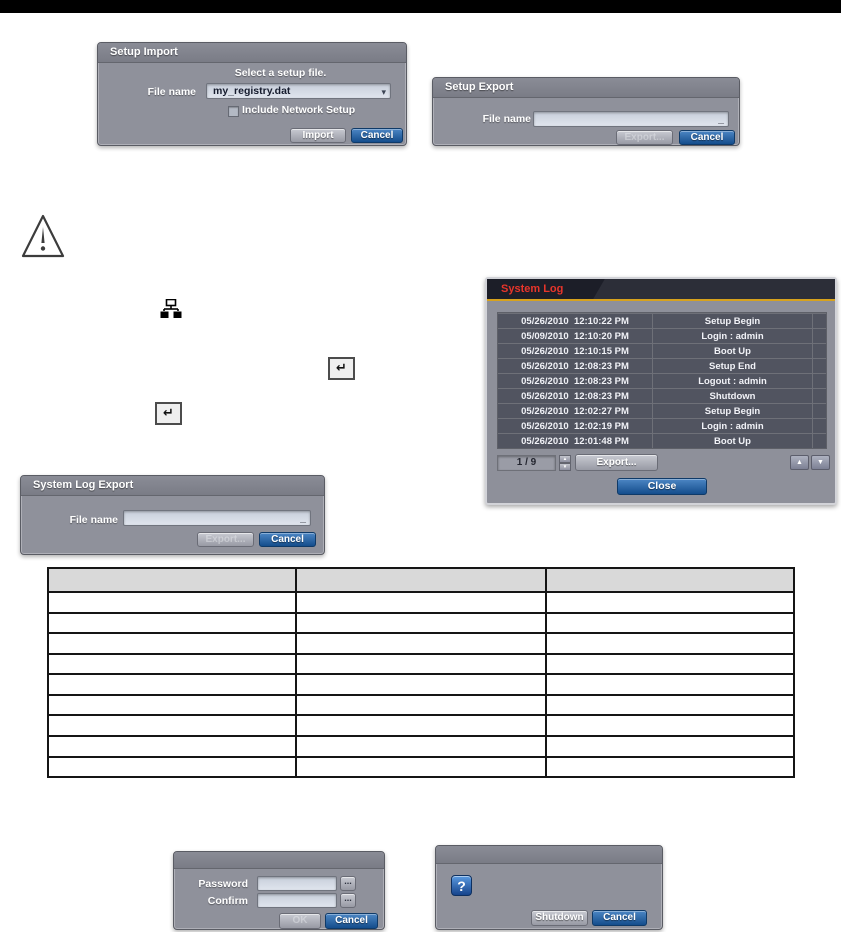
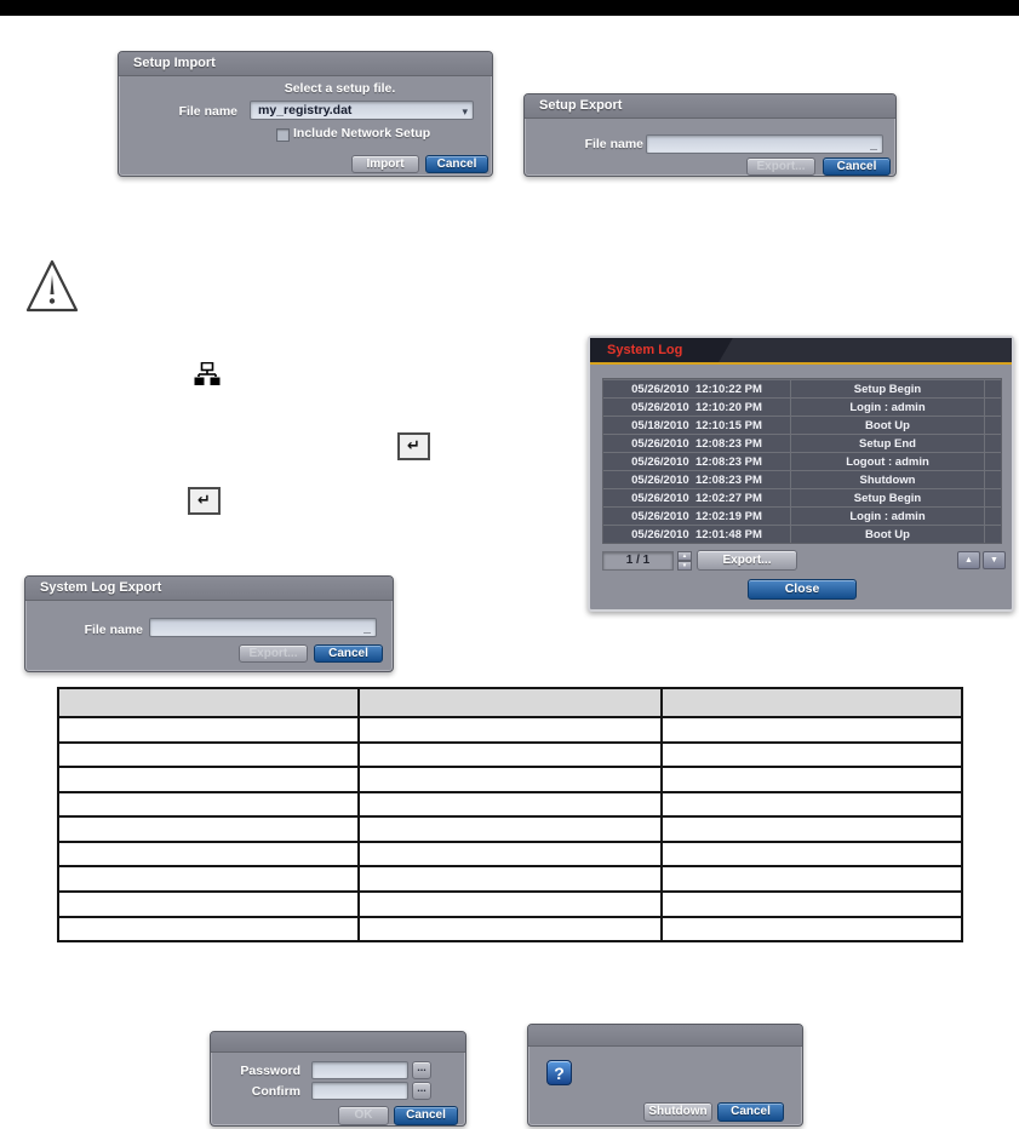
  Setup Import
  Select a setup file.
  File name
  my_registry.dat
  ▾
  Include Network Setup
  Import
  Cancel
  Setup Export
  File name
  _
  Export...
  Cancel
  ↵
  ↵
  System Log
  05/26/2010 12:10:22 PM
  Setup Begin
- 05/09/2010 12:10:20 PM
+ 05/26/2010 12:10:20 PM
  Login : admin
- 05/26/2010 12:10:15 PM
+ 05/18/2010 12:10:15 PM
  Boot Up
  05/26/2010 12:08:23 PM
  Setup End
  05/26/2010 12:08:23 PM
  Logout : admin
  05/26/2010 12:08:23 PM
  Shutdown
  05/26/2010 12:02:27 PM
  Setup Begin
  05/26/2010 12:02:19 PM
  Login : admin
  05/26/2010 12:01:48 PM
  Boot Up
- 1 / 9
+ 1 / 1
  Export...
  Close
  System Log Export
  File name
  _
  Export...
  Cancel
  Password
  ...
  Confirm
  ...
  OK
  Cancel
  ?
  Shutdown
  Cancel
